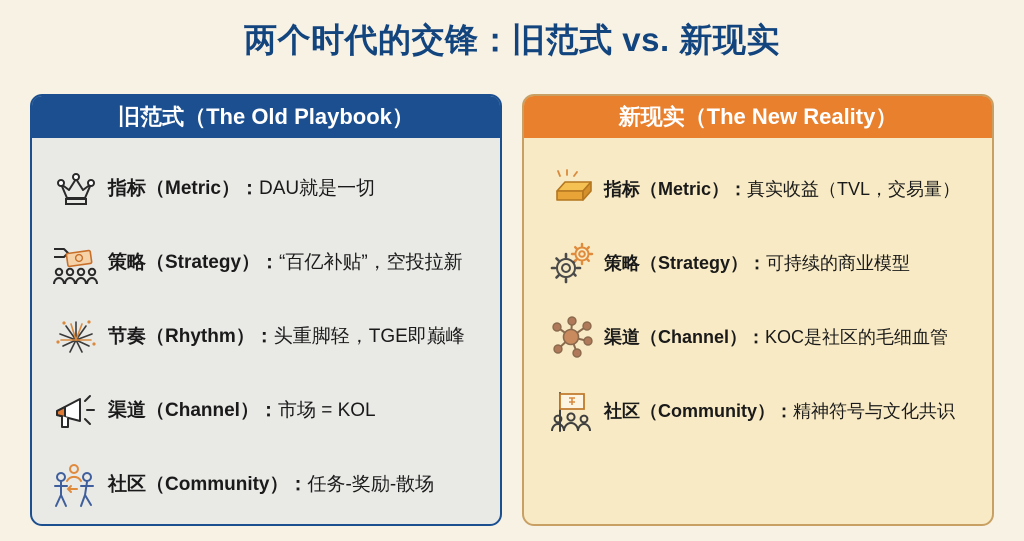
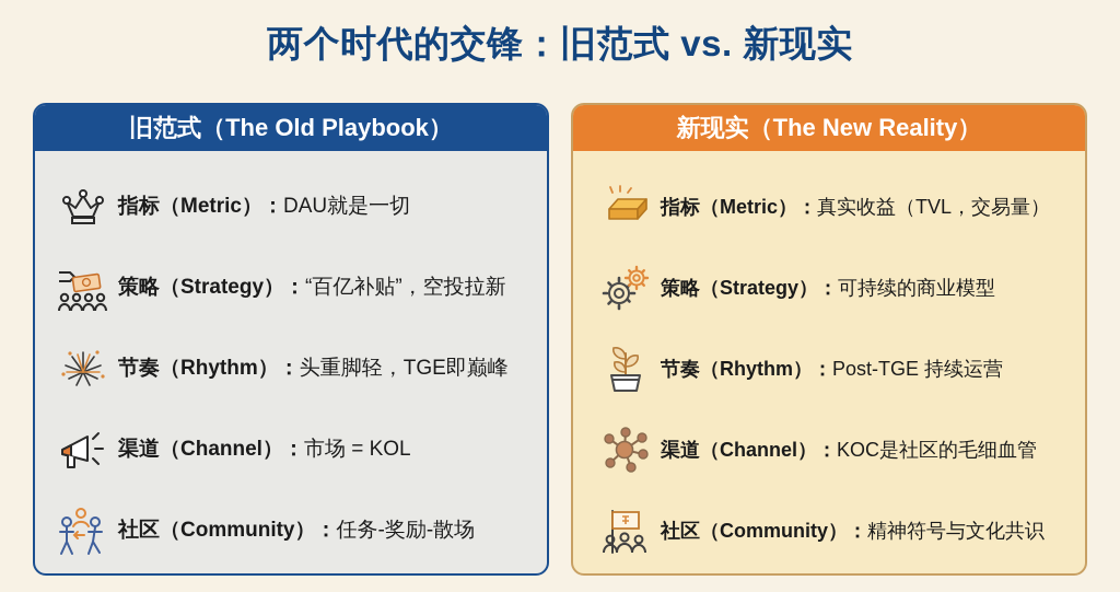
  两个时代的交锋：旧范式 vs. 新现实
  旧范式（The Old Playbook）
  指标（Metric）：DAU就是一切
  策略（Strategy）：“百亿补贴”，空投拉新
  节奏（Rhythm）：头重脚轻，TGE即巅峰
  渠道（Channel）：市场 = KOL
  社区（Community）：任务-奖励-散场
  新现实（The New Reality）
  指标（Metric）：真实收益（TVL，交易量）
  策略（Strategy）：可持续的商业模型
+ 节奏（Rhythm）：Post-TGE 持续运营
  渠道（Channel）：KOC是社区的毛细血管
  社区（Community）：精神符号与文化共识
